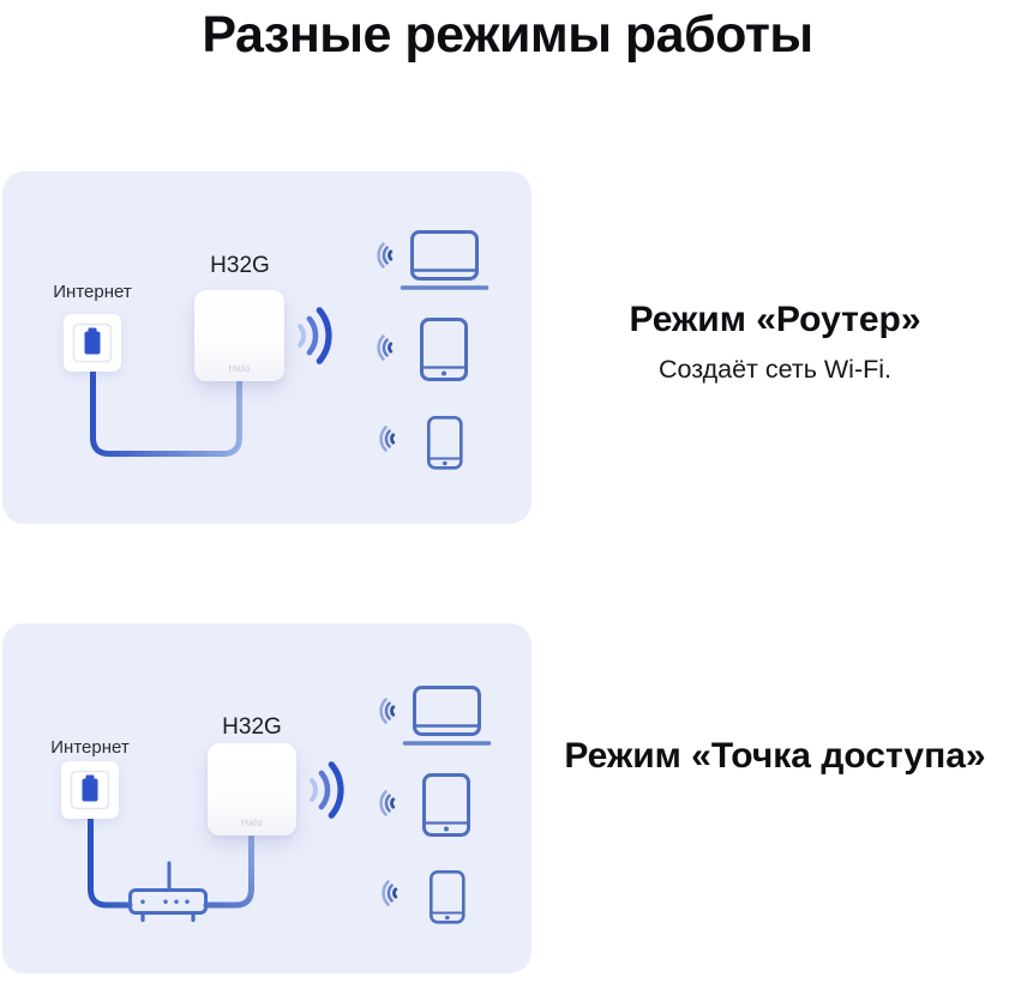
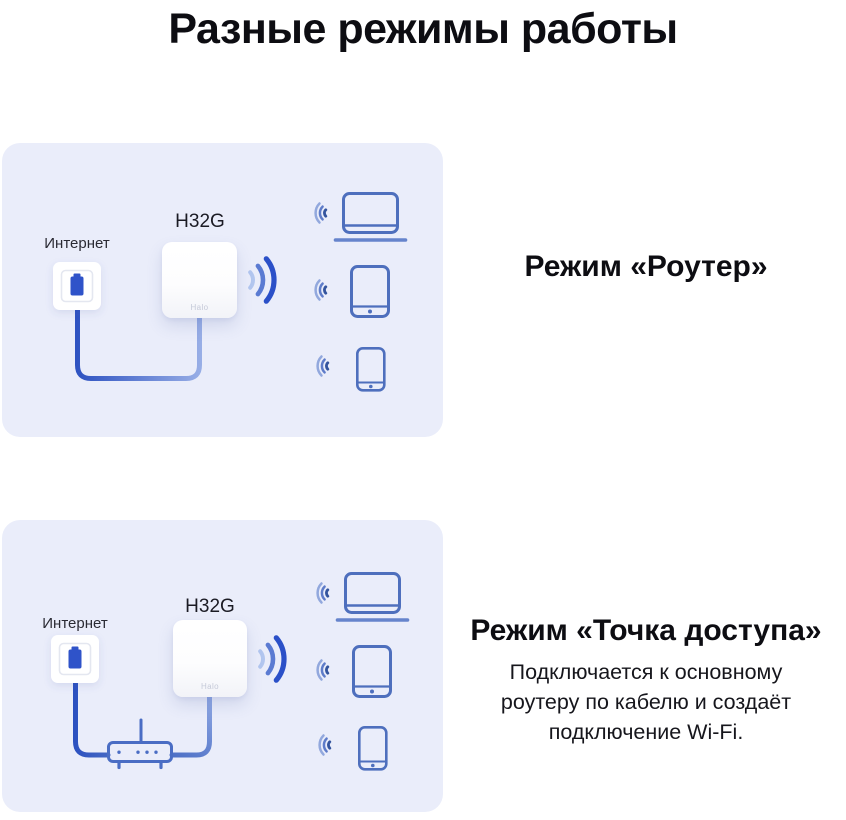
  Разные режимы работы
  Интернет
  H32G
  Halo
  Режим «Роутер»
- Создаёт сеть Wi-Fi.
  Интернет
  H32G
  Halo
  Режим «Точка доступа»
+ Подключается к основному роутеру по кабелю и создаёт подключение Wi-Fi.
